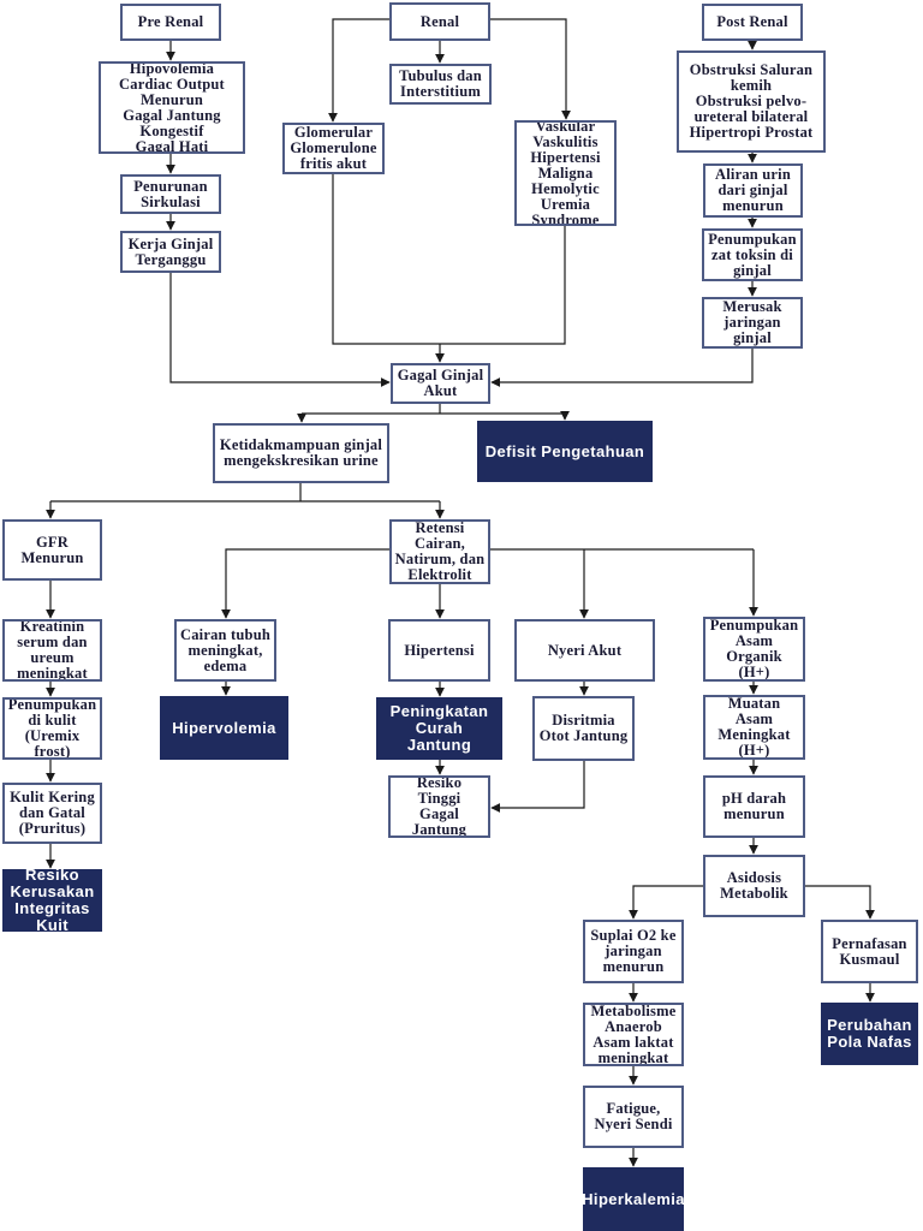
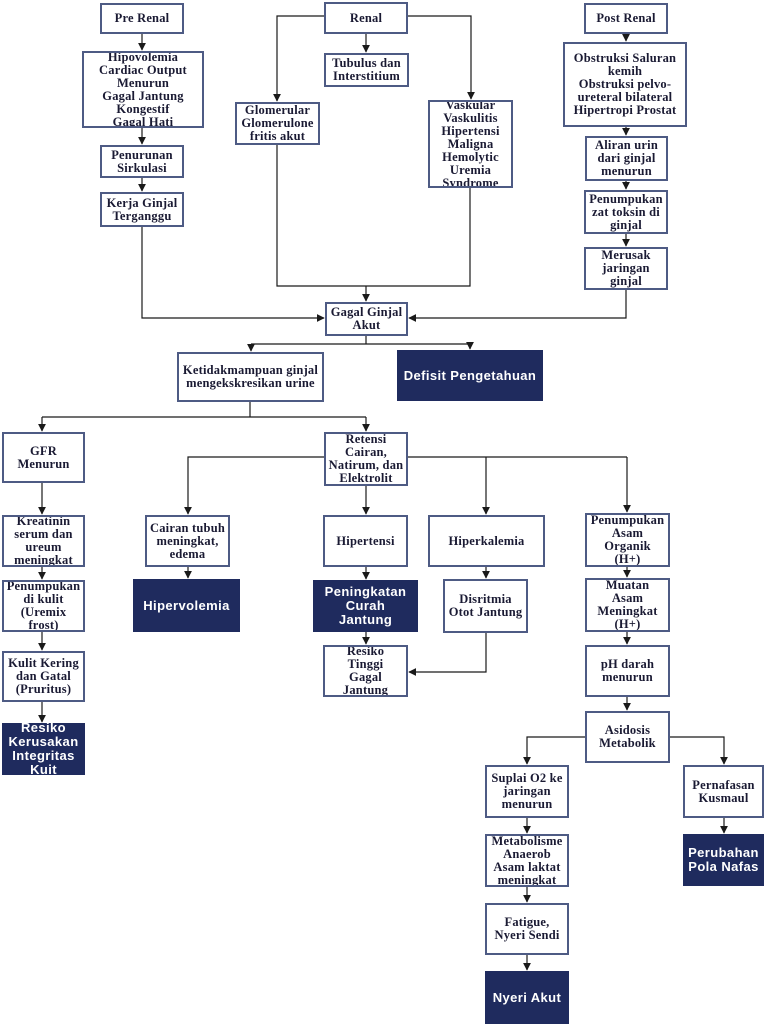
  Pre Renal
  Renal
  Post Renal
  Hipovolemia
  Cardiac Output
  Menurun
  Gagal Jantung
  Kongestif
  Gagal Hati
  Tubulus dan
  Interstitium
  Obstruksi Saluran
  kemih
  Obstruksi pelvo-
  ureteral bilateral
  Hipertropi Prostat
  Glomerular
  Glomerulone
  fritis akut
  Vaskular
  Vaskulitis
  Hipertensi
  Maligna
  Hemolytic
  Uremia
  Syndrome
  Penurunan
  Sirkulasi
  Aliran urin
  dari ginjal
  menurun
  Kerja Ginjal
  Terganggu
  Penumpukan
  zat toksin di
  ginjal
  Merusak
  jaringan
  ginjal
  Gagal Ginjal
  Akut
  Ketidakmampuan ginjal
  mengekskresikan urine
  Defisit Pengetahuan
  GFR
  Menurun
  Retensi
  Cairan,
  Natirum, dan
  Elektrolit
  Cairan tubuh
  meningkat,
  edema
  Hipertensi
- Nyeri Akut
+ Hiperkalemia
  Penumpukan
  Asam
  Organik
  (H+)
  Kreatinin
  serum dan
  ureum
  meningkat
  Penumpukan
  di kulit
  (Uremix
  frost)
  Hipervolemia
  Peningkatan
  Curah
  Jantung
  Disritmia
  Otot Jantung
  Muatan
  Asam
  Meningkat
  (H+)
  Kulit Kering
  dan Gatal
  (Pruritus)
  Resiko
  Tinggi
  Gagal
  Jantung
  pH darah
  menurun
  Resiko
  Kerusakan
  Integritas
  Kuit
  Asidosis
  Metabolik
  Suplai O2 ke
  jaringan
  menurun
  Pernafasan
  Kusmaul
  Metabolisme
  Anaerob
  Asam laktat
  meningkat
  Perubahan
  Pola Nafas
  Fatigue,
  Nyeri Sendi
- Hiperkalemia
+ Nyeri Akut
